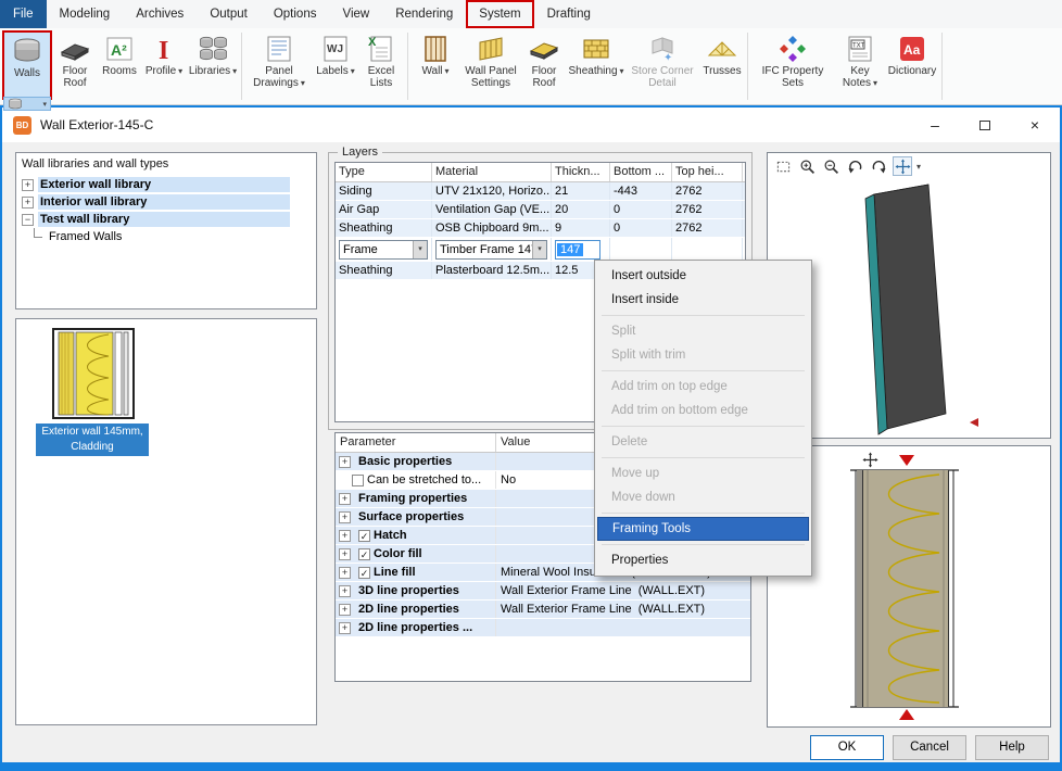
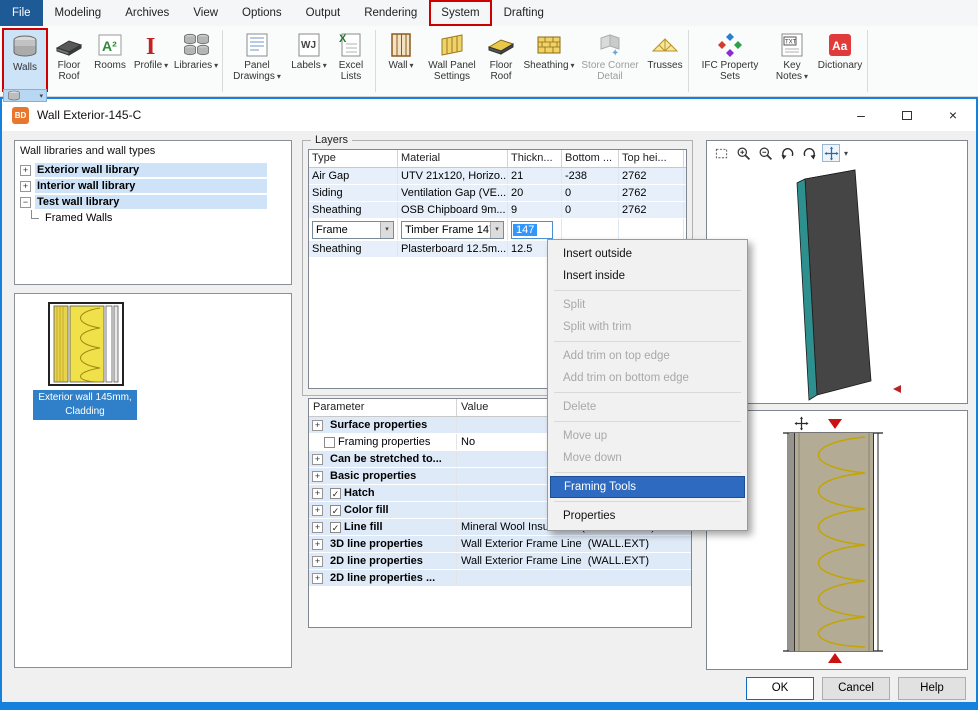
  File
  Modeling
  Archives
- Output
+ View
  Options
- View
+ Output
  Rendering
  System
  Drafting
  Walls
  Floor Roof
  A²
  Rooms
  I
  Profile ▾
  Libraries ▾
  Panel Drawings ▾
  WJ
  Labels ▾
  X
  Excel Lists
  Wall ▾
  Wall Panel Settings
  Floor Roof
  Sheathing ▾
  ✦
  Store Corner Detail
  Trusses
  IFC Property Sets
  Key Notes ▾
  Aa
  Dictionary
  BD
  Wall Exterior-145-C
  –
  ×
  Wall libraries and wall types
  +
  Exterior wall library
  +
  Interior wall library
  −
  Test wall library
  Framed Walls
  Exterior wall 145mm, Cladding
  Layers
  Type
  Material
  Thickn...
  Bottom ...
  Top hei...
- Siding
+ Air Gap
  UTV 21x120, Horizo...
  21
- -443
+ -238
  2762
- Air Gap
+ Siding
  Ventilation Gap (VE...
  20
  0
  2762
  Sheathing
  OSB Chipboard 9m...
  9
  0
  2762
  Frame
  Timber Frame 14
  147
  Sheathing
  Plasterboard 12.5m...
  12.5
  Parameter
  Value
  +
- Basic properties
+ Surface properties
- Can be stretched to...
+ Framing properties
  No
  +
- Framing properties
+ Can be stretched to...
  +
- Surface properties
+ Basic properties
  +
  ✓
  Hatch
  +
  ✓
  Color fill
  +
  ✓
  Line fill
  +
  3D line properties
  Wall Exterior Frame Line (WALL.EXT)
  +
  2D line properties
  Wall Exterior Frame Line (WALL.EXT)
  +
  2D line properties ...
  ▾
  OK
  Cancel
  Help
  Insert outside
  Insert inside
  Split
  Split with trim
  Add trim on top edge
  Add trim on bottom edge
  Delete
  Move up
  Move down
  Framing Tools
  Properties
